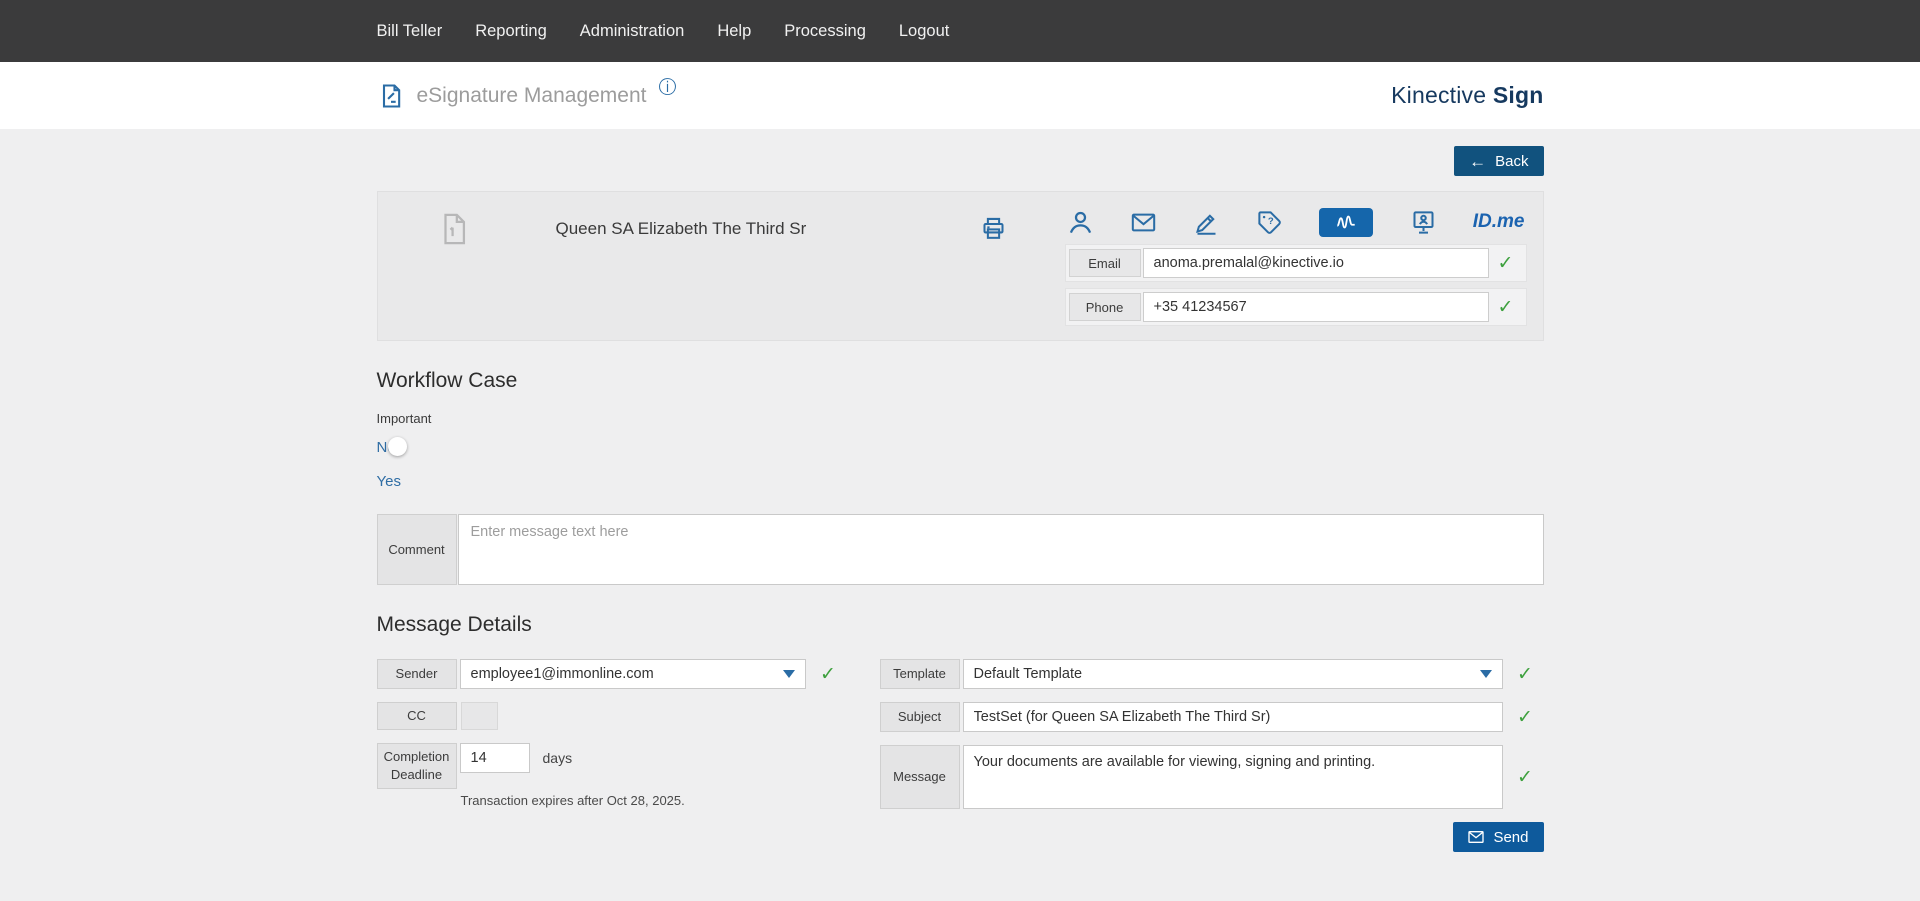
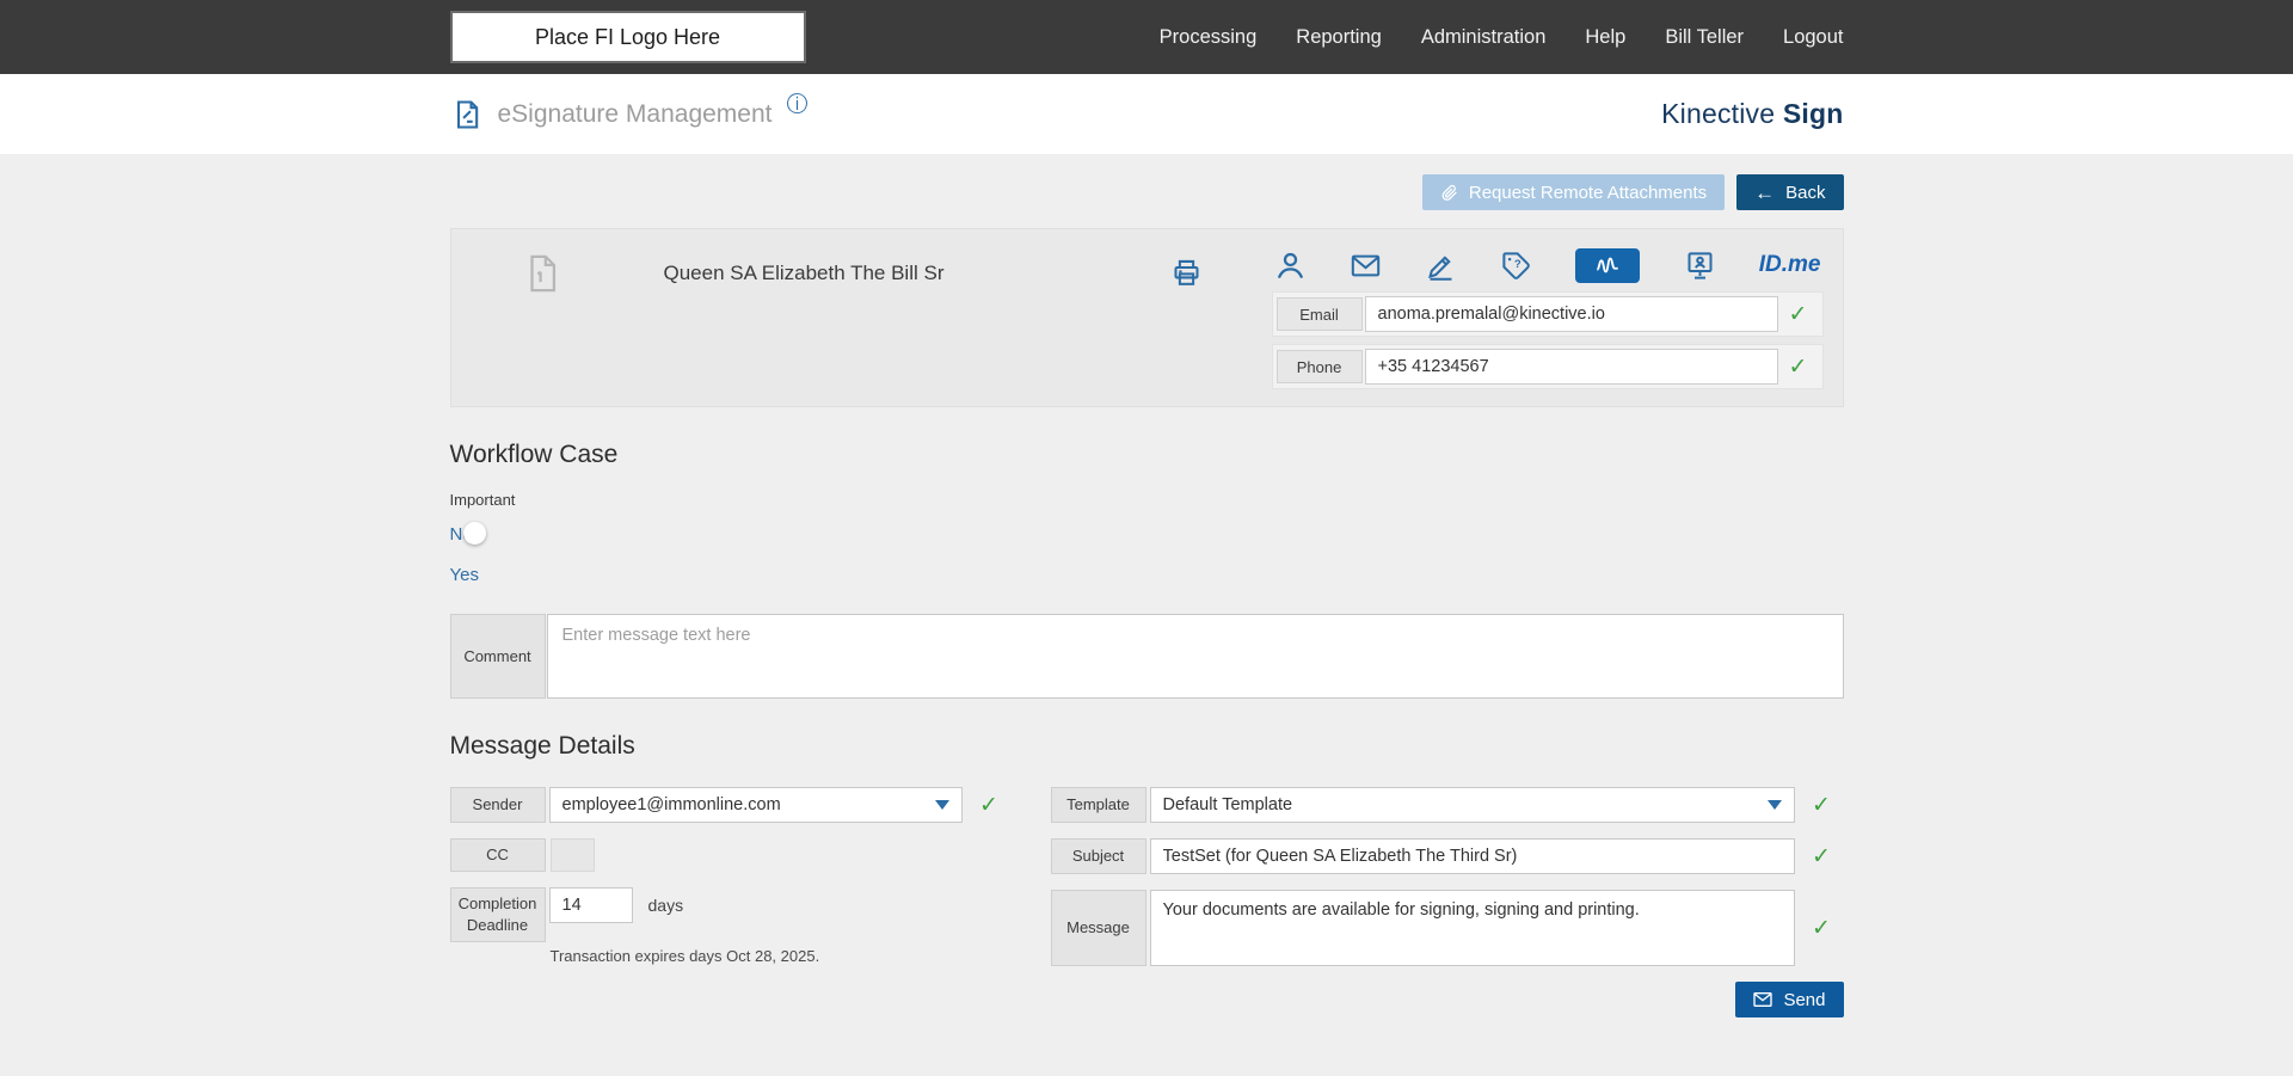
+ Place FI Logo Here
- Bill Teller
+ Processing
  Reporting
  Administration
  Help
- Processing
+ Bill Teller
  Logout
  eSignature Management
  ⓘ
  Kinective Sign
+ Request Remote Attachments
  ←
  Back
- Queen SA Elizabeth The Third Sr
+ Queen SA Elizabeth The Bill Sr
  ?
  ID.me
  Email
  anoma.premalal@kinective.io
  ✓
  Phone
  +35 41234567
  ✓
  Workflow Case
  Important
  Yes
  Comment
  Enter message text here
  Message Details
  Sender
  employee1@immonline.com
  ✓
  CC
  Completion Deadline
  14
  days
- Transaction expires after Oct 28, 2025.
+ Transaction expires days Oct 28, 2025.
  Template
  Default Template
  ✓
  Subject
  TestSet (for Queen SA Elizabeth The Third Sr)
  ✓
  Message
- Your documents are available for viewing, signing and printing.
+ Your documents are available for signing, signing and printing.
  ✓
  Send
